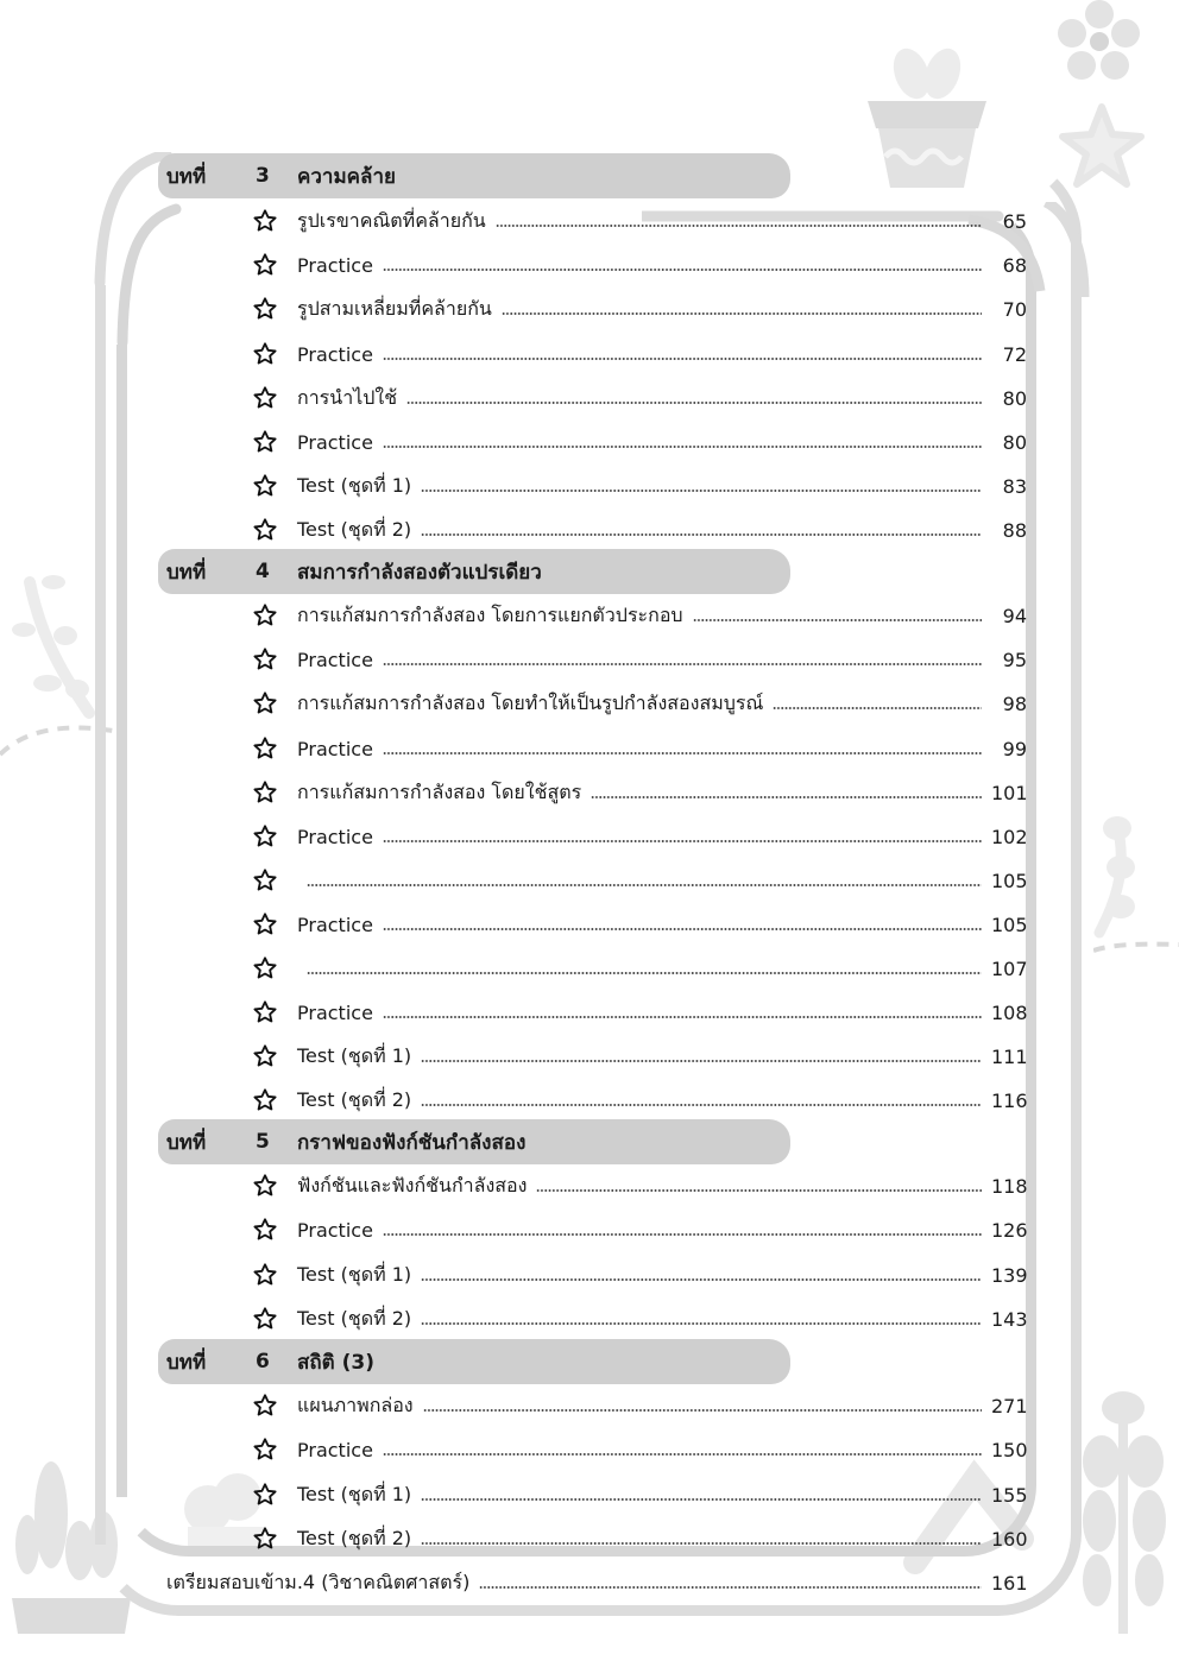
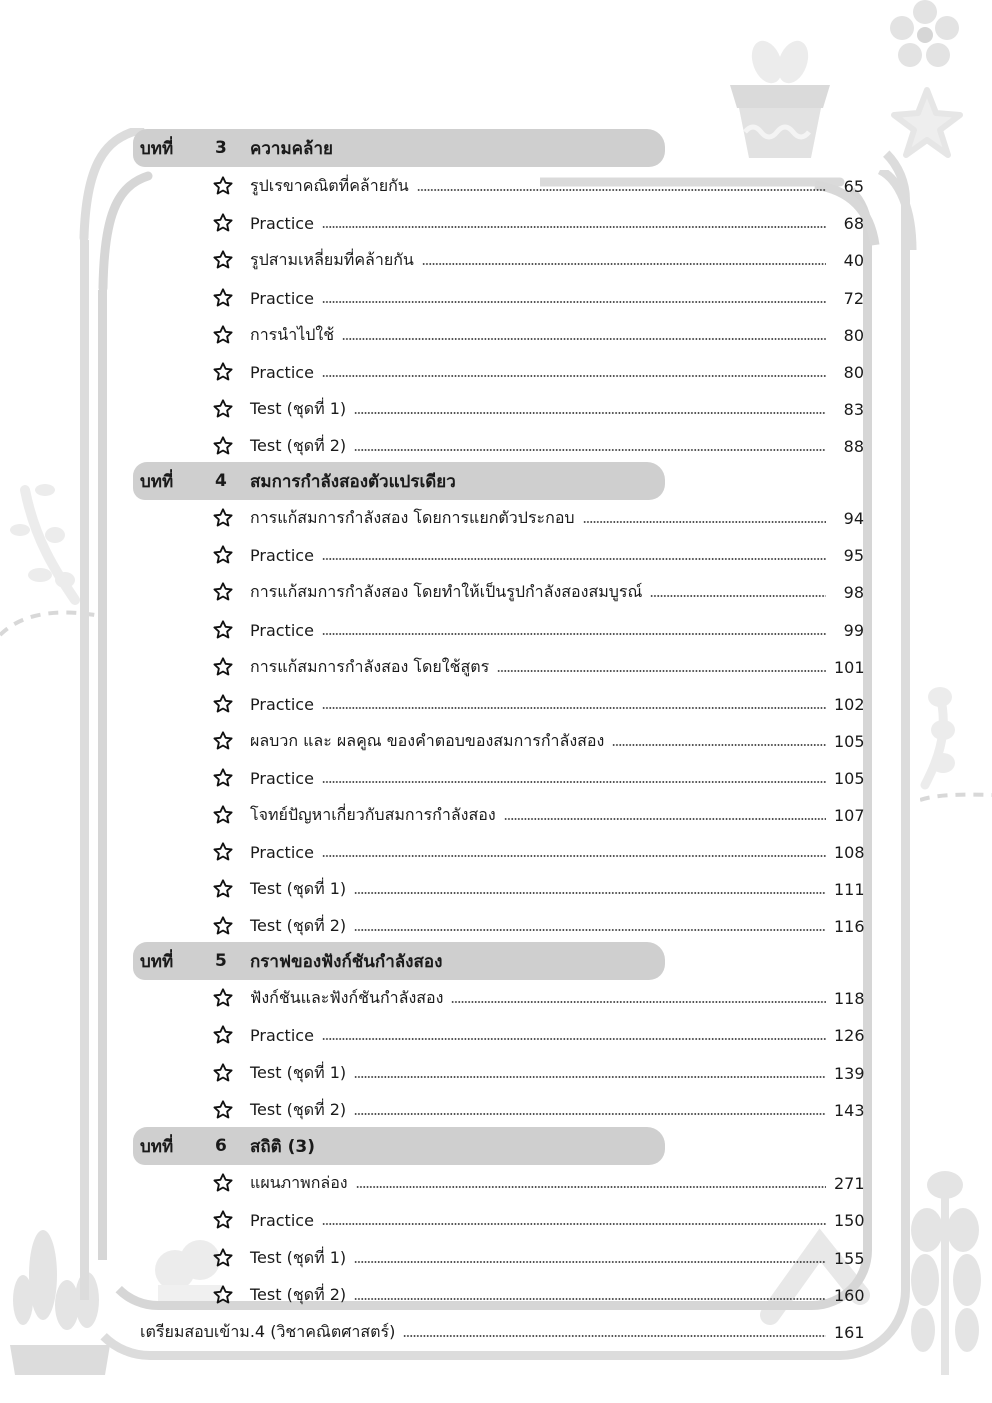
  บทที่
  3
  ความคล้าย
  รูปเรขาคณิตที่คล้ายกัน
  65
  Practice
  68
  รูปสามเหลี่ยมที่คล้ายกัน
- 70
+ 40
  Practice
  72
  การนำไปใช้
  80
  Practice
  80
  Test (ชุดที่ 1)
  83
  Test (ชุดที่ 2)
  88
  บทที่
  4
  สมการกำลังสองตัวแปรเดียว
  การแก้สมการกำลังสอง โดยการแยกตัวประกอบ
  94
  Practice
  95
  การแก้สมการกำลังสอง โดยทำให้เป็นรูปกำลังสองสมบูรณ์
  98
  Practice
  99
  การแก้สมการกำลังสอง โดยใช้สูตร
  101
  Practice
  102
+ ผลบวก และ ผลคูณ ของคำตอบของสมการกำลังสอง
  105
  Practice
  105
+ โจทย์ปัญหาเกี่ยวกับสมการกำลังสอง
  107
  Practice
  108
  Test (ชุดที่ 1)
  111
  Test (ชุดที่ 2)
  116
  บทที่
  5
  กราฟของฟังก์ชันกำลังสอง
  ฟังก์ชันและฟังก์ชันกำลังสอง
  118
  Practice
  126
  Test (ชุดที่ 1)
  139
  Test (ชุดที่ 2)
  143
  บทที่
  6
  สถิติ (3)
  แผนภาพกล่อง
  271
  Practice
  150
  Test (ชุดที่ 1)
  155
  Test (ชุดที่ 2)
  160
  เตรียมสอบเข้าม.4 (วิชาคณิตศาสตร์)
  161
